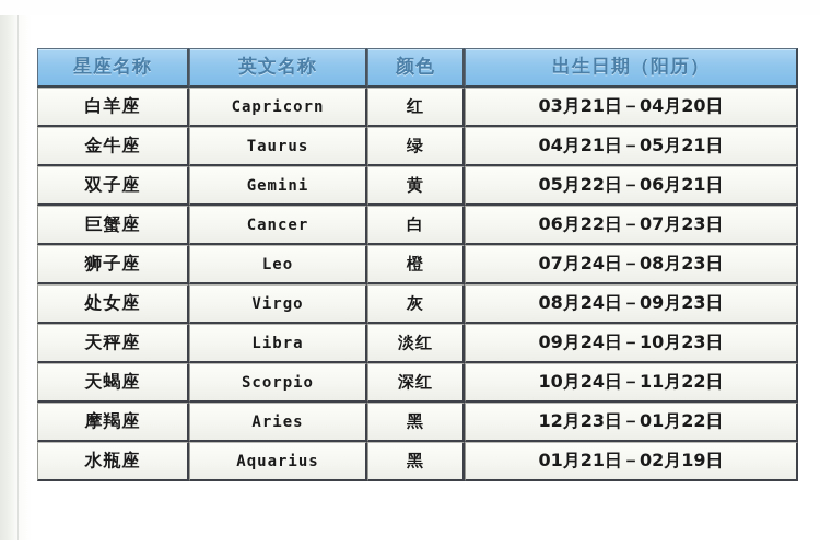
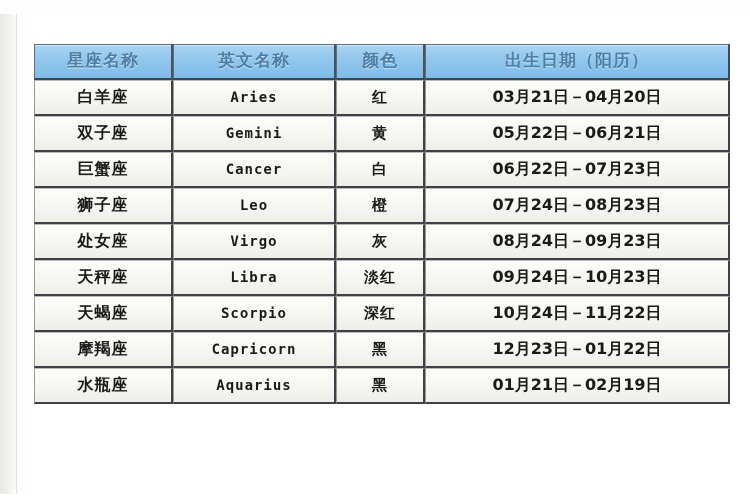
  星座名称	英文名称	颜色	出生日期（阳历）
- 白羊座	Capricorn	红	03月21日－04月20日
+ 白羊座	Aries	红	03月21日－04月20日
- 金牛座	Taurus	绿	04月21日－05月21日
  双子座	Gemini	黄	05月22日－06月21日
  巨蟹座	Cancer	白	06月22日－07月23日
  狮子座	Leo	橙	07月24日－08月23日
  处女座	Virgo	灰	08月24日－09月23日
  天秤座	Libra	淡红	09月24日－10月23日
  天蝎座	Scorpio	深红	10月24日－11月22日
- 摩羯座	Aries	黑	12月23日－01月22日
+ 摩羯座	Capricorn	黑	12月23日－01月22日
  水瓶座	Aquarius	黑	01月21日－02月19日
